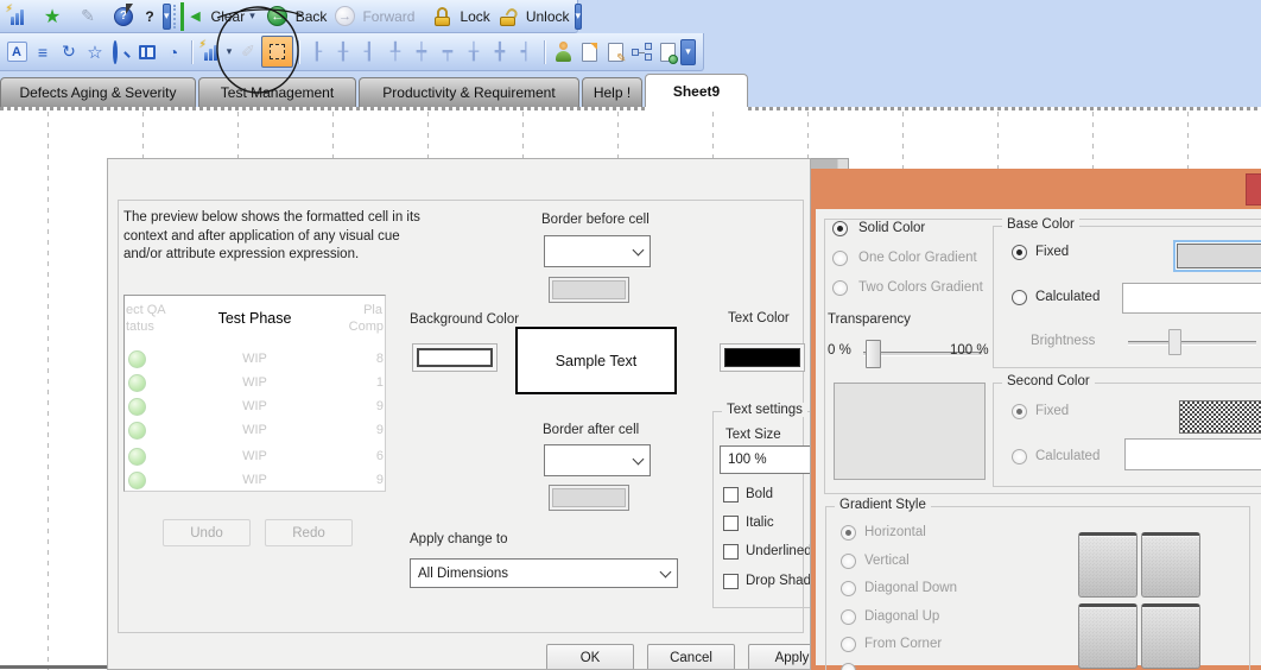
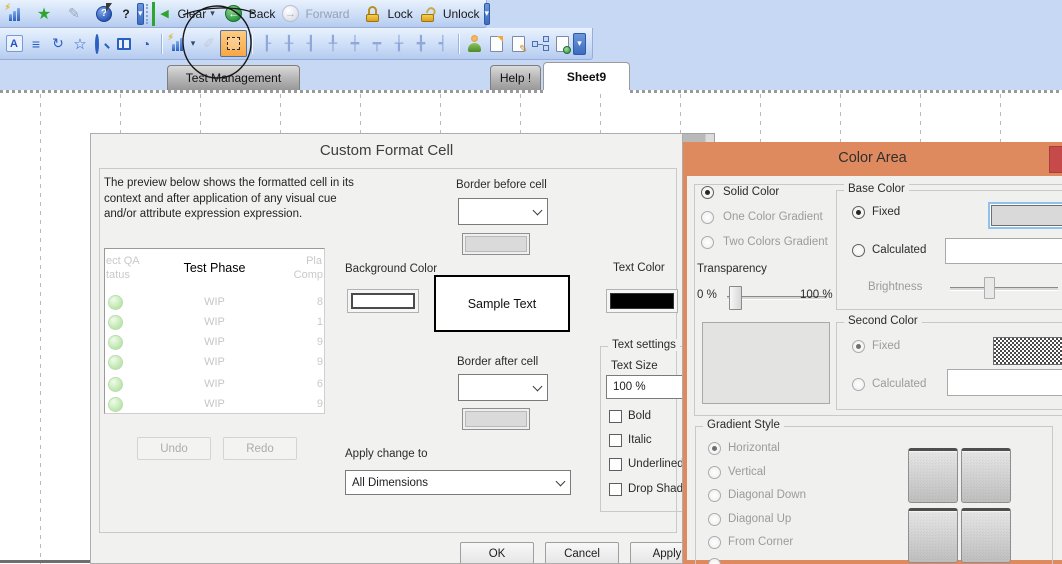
  ⚡
  ★
  ✎
  ?
  ?
  ▾
  ◀
  Cear
  ▾
  ←
  Back
  →
  Forward
  Lock
  Unlock
  ▾
  A
  ≡
  ↻
  ☆
  ◔
  ⚡
  ▾
  ✐
  ┠
  ╂
  ┨
  ╀
  ┿
  ┯
  ╁
  ╋
  ┥
  ✎
  ▾
- Defects Aging & Severity
  Testanagement
- Productivity & Requirement
  Help !
  Sheet9
+ Custom Format Cell
  The preview below shows the formatted cell in its context and after application of any visual cue and/or attribute expression expression.
  ect QA
  tatus
  Test Phase
  Pla
  Comp
  WIP
  8
  WIP
  1
  WIP
  9
  WIP
  9
  WIP
  6
  WIP
  9
  Undo
  Redo
  Background Color
  Sample Text
  Border before cell
  Border after cell
  Apply change to
  All Dimensions
  Text Color
  Text settings
  Text Size
  100 %
  Bold
  Italic
  Underlined
  Drop Shad
  OK
  Cancel
  Apply
+ Color Area
  Solid Color
  One Color Gradient
  Two Colors Gradient
  Transparency
  0 %
  100 %
  Base Color
  Fixed
  Calculated
  Brightness
  Second Color
  Fixed
  Calculated
  Gradient Style
  Horizontal
  Vertical
  Diagonal Down
  Diagonal Up
  From Corner
